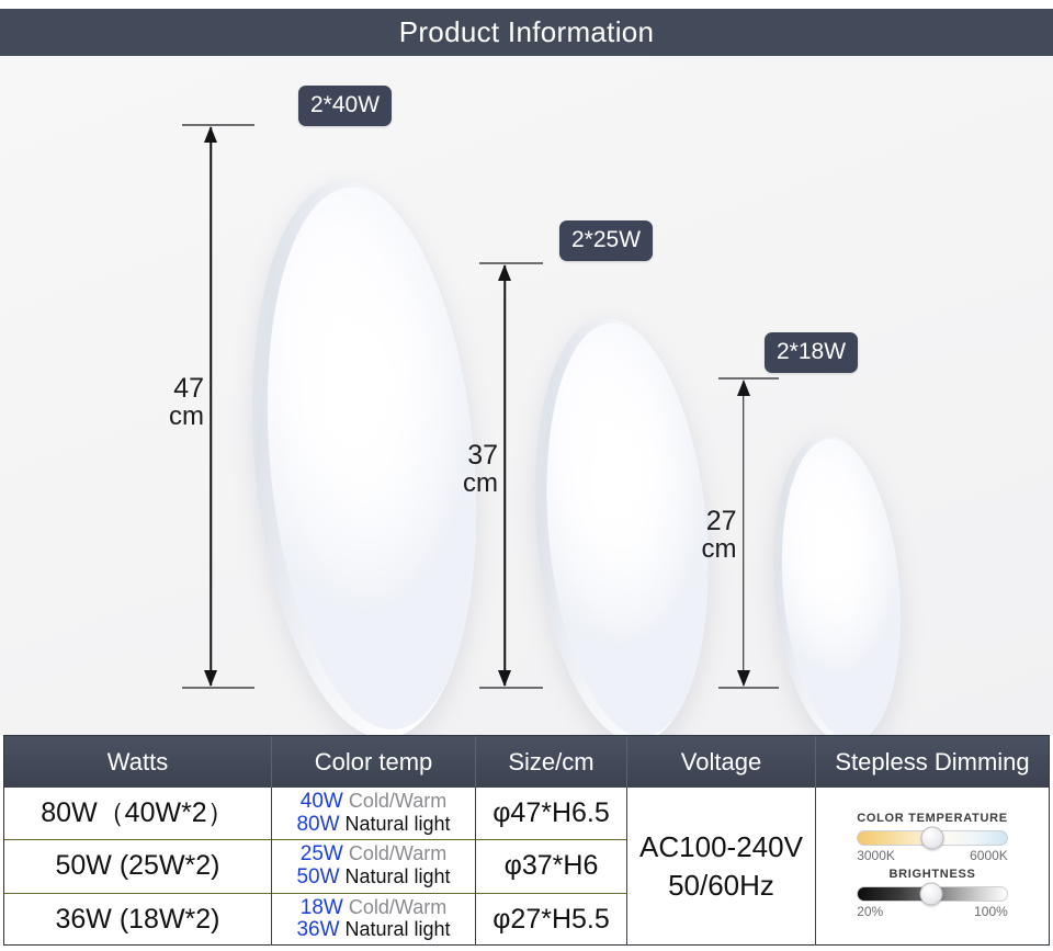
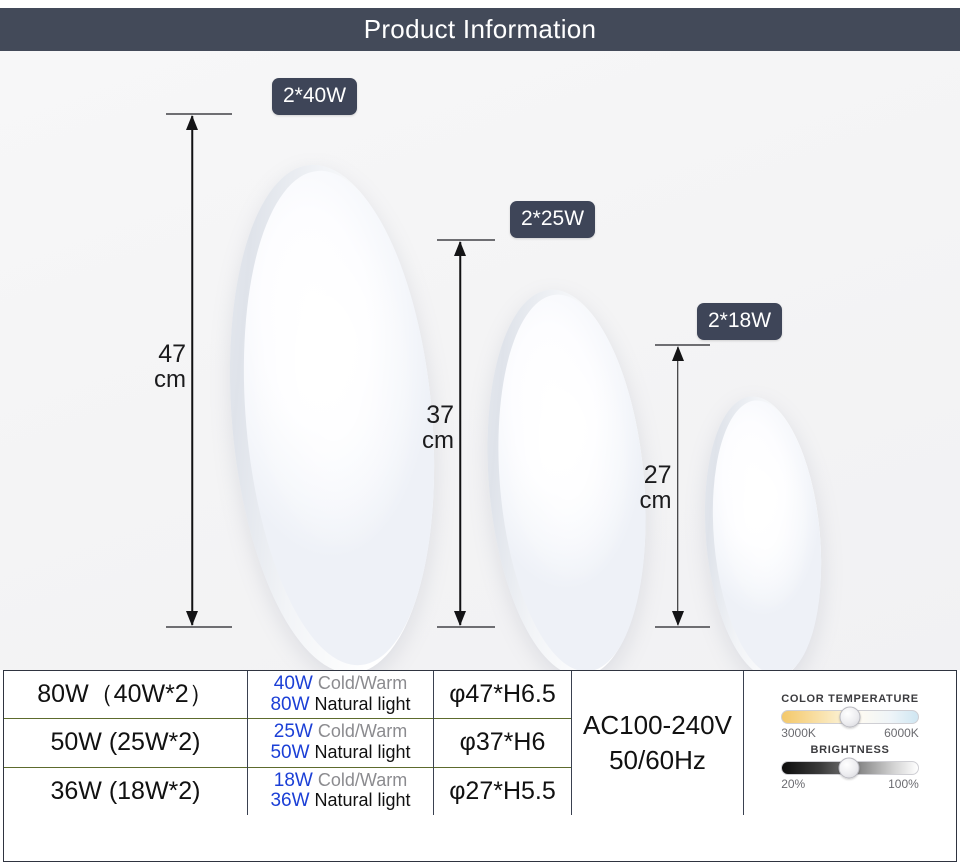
  Product Information
  2*40W
  2*25W
  2*18W
  47
  cm
  37
  cm
  27
  cm
- Watts
- Color temp
- Size/cm
- Voltage
- Stepless Dimming
  80W（40W*2）
  50W (25W*2)
  36W (18W*2)
  40W
  Cold/Warm
  80W
  Natural light
  25W
  Cold/Warm
  50W
  Natural light
  18W
  Cold/Warm
  36W
  Natural light
  φ47*H6.5
  φ37*H6
  φ27*H5.5
  AC100-240V
  50/60Hz
  COLOR TEMPERATURE
  3000K
  6000K
  BRIGHTNESS
  20%
  100%
